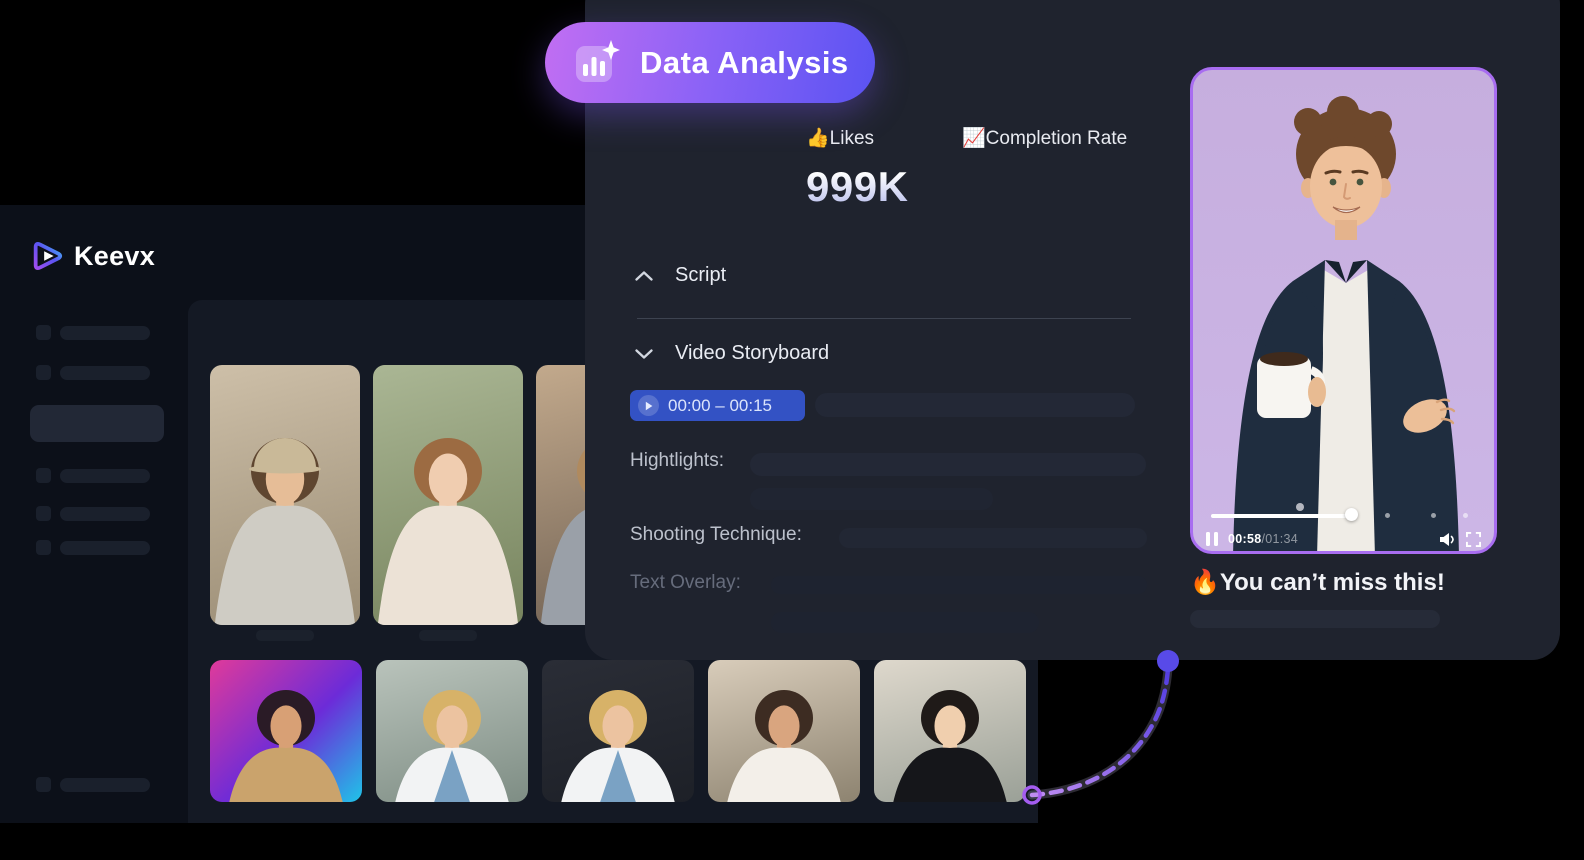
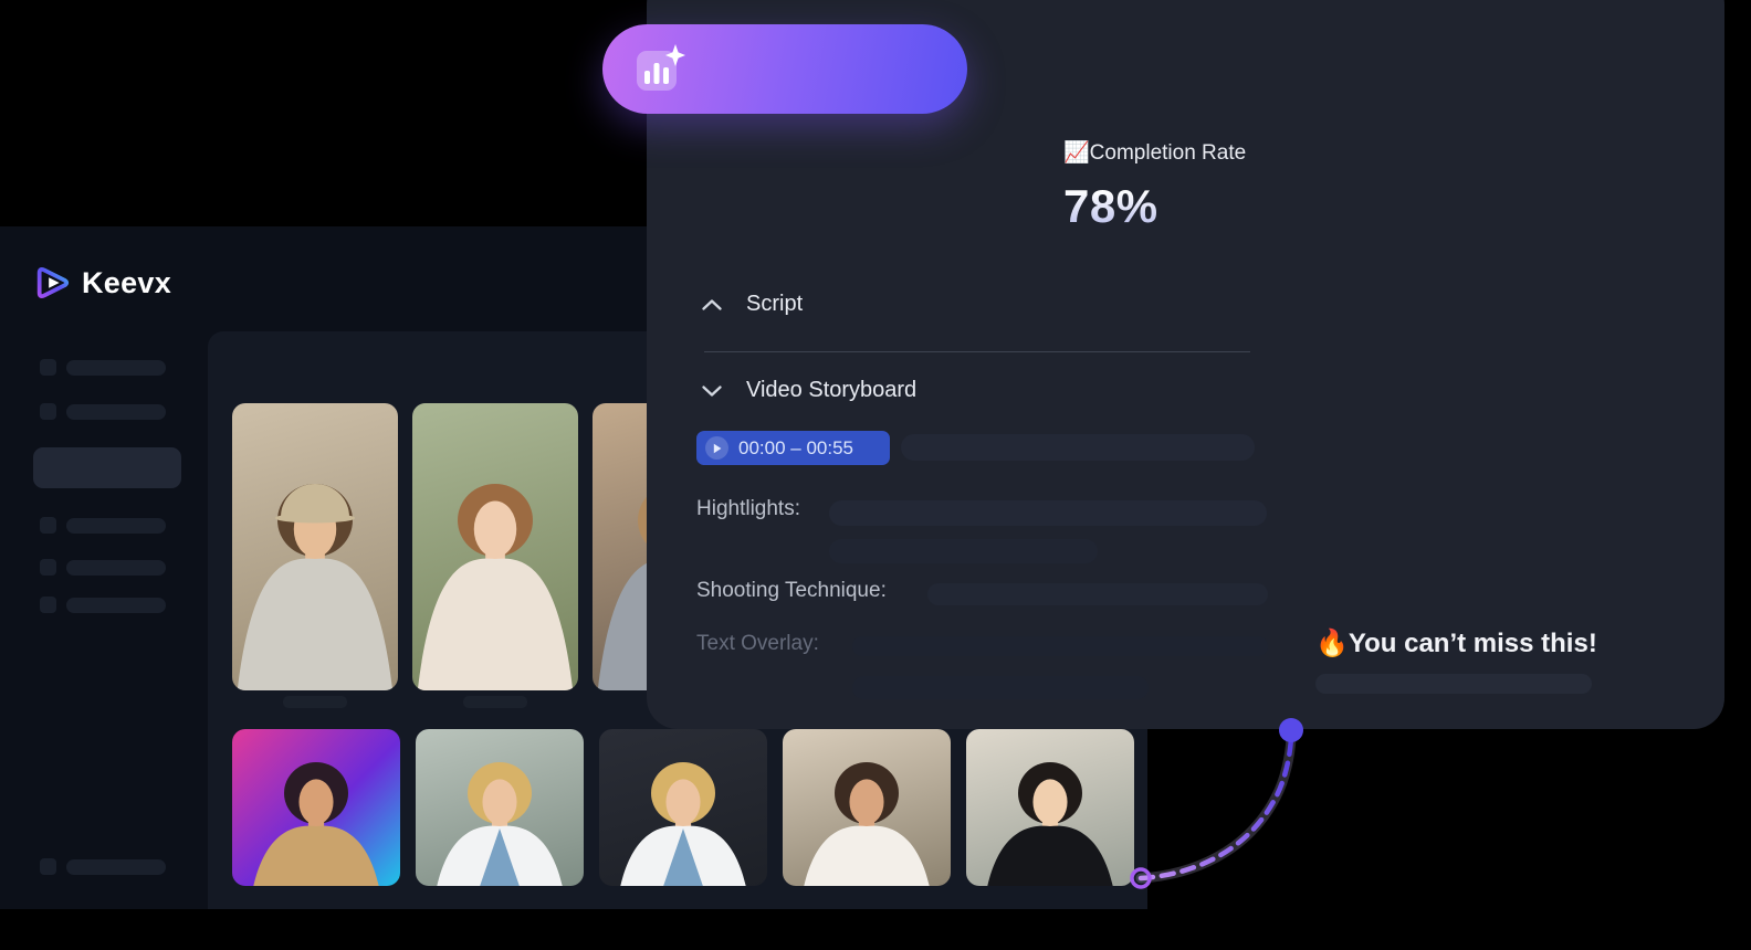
  Keevx
- 👍Likes
- 999K
  📈Completion Rate
+ 78%
  Script
  Video Storyboard
- 00:00 – 00:15
+ 00:00 – 00:55
  Hightlights:
  Shooting Technique:
  Text Overlay:
- Data Analysis
- 00:58/01:34
  🔥You can’t miss this!
